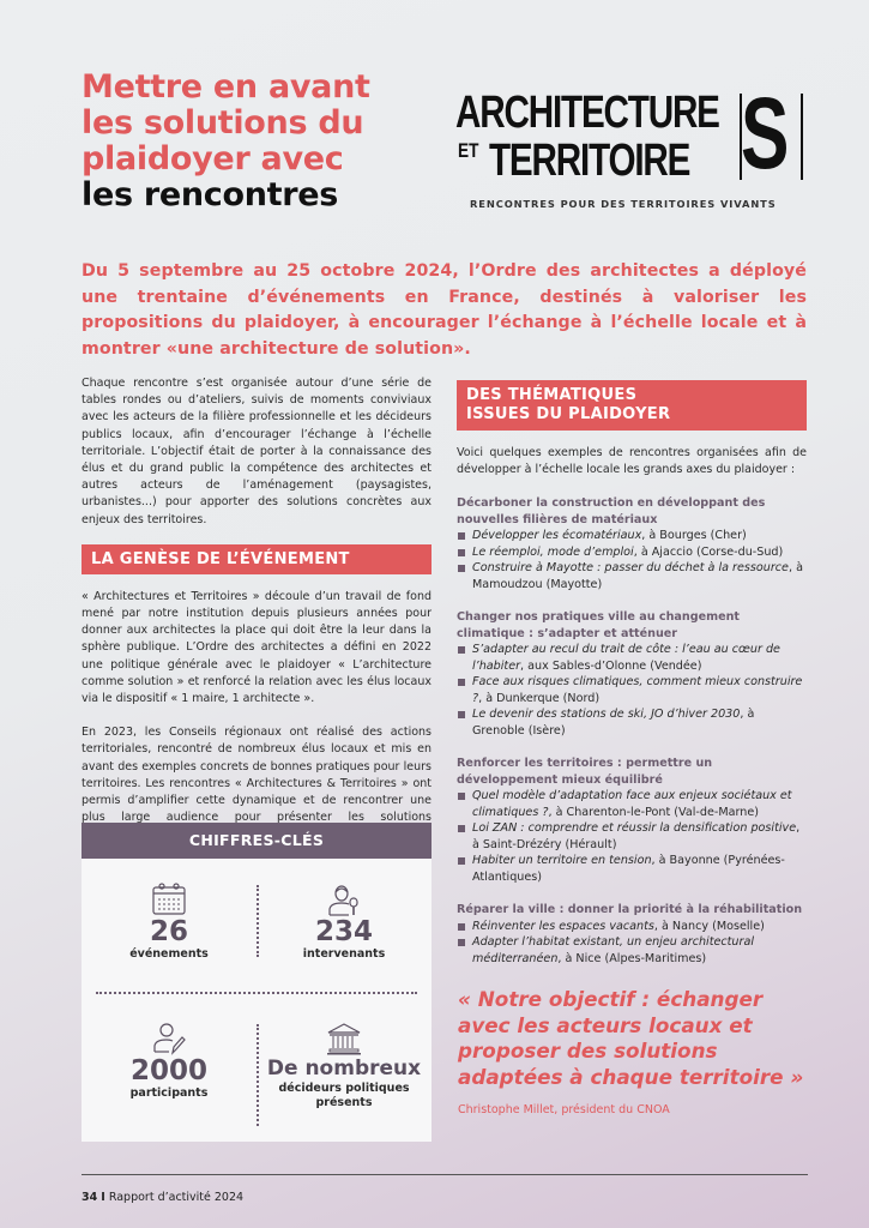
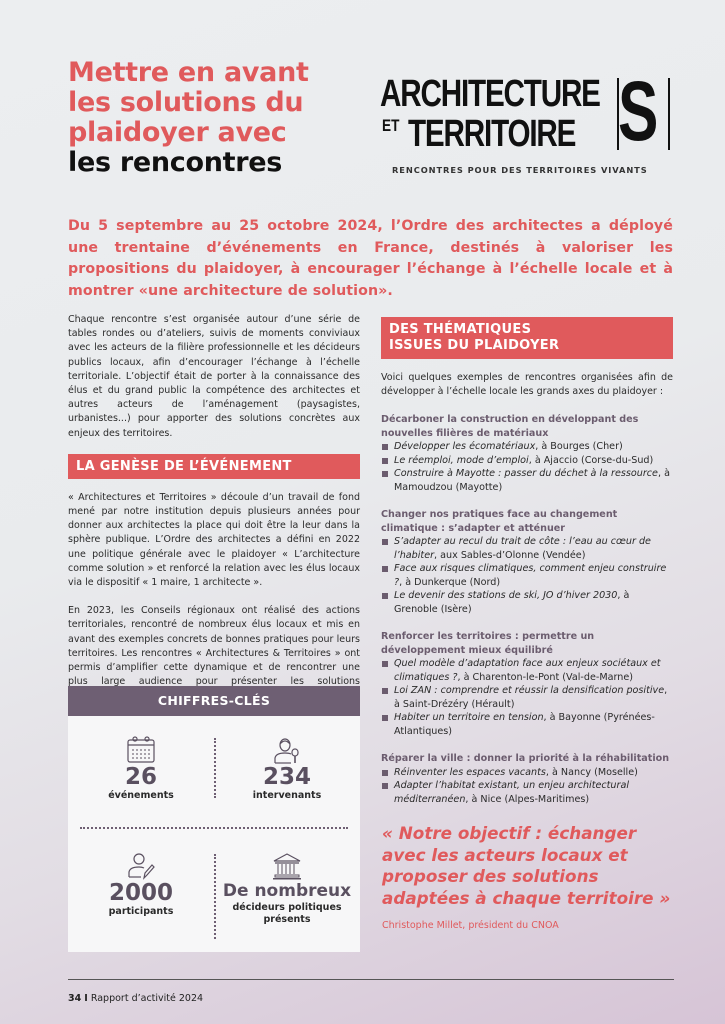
  Mettre en avant
  les solutions du
  plaidoyer avec
  les rencontres
  ARCHITECTURE
  ET
  TERRITOIRE
  S
  RENCONTRES POUR DES TERRITOIRES VIVANTS
  Du 5 septembre au 25 octobre 2024, l’Ordre des architectes a déployé une trentaine d’événements en France, destinés à valoriser les propositions du plaidoyer, à encourager l’échange à l’échelle locale et à montrer «une architecture de solution».
  Chaque rencontre s’est organisée autour d’une série de tables rondes ou d’ateliers, suivis de moments conviviaux avec les acteurs de la filière professionnelle et les décideurs publics locaux, afin d’encourager l’échange à l’échelle territoriale. L’objectif était de porter à la connaissance des élus et du grand public la compétence des architectes et autres acteurs de l’aménagement (paysagistes, urbanistes...) pour apporter des solutions concrètes aux enjeux des territoires.
  LA GENÈSE DE L’ÉVÉNEMENT
  « Architectures et Territoires » découle d’un travail de fond mené par notre institution depuis plusieurs années pour donner aux architectes la place qui doit être la leur dans la sphère publique. L’Ordre des architectes a défini en 2022 une politique générale avec le plaidoyer « L’architecture comme solution » et renforcé la relation avec les élus locaux via le dispositif « 1 maire, 1 architecte ».
  En 2023, les Conseils régionaux ont réalisé des actions territoriales, rencontré de nombreux élus locaux et mis en avant des exemples concrets de bonnes pratiques pour leurs territoires. Les rencontres « Architectures & Territoires » ont permis d’amplifier cette dynamique et de rencontrer une plus large audience pour présenter les solutions
  CHIFFRES-CLÉS
  26
  événements
  234
  intervenants
  2000
  participants
  De nombreux
  décideurs politiques présents
  DES THÉMATIQUES
  ISSUES DU PLAIDOYER
  Voici quelques exemples de rencontres organisées afin de développer à l’échelle locale les grands axes du plaidoyer :
  Décarboner la construction en développant des nouvelles filières de matériaux
  Développer les écomatériaux, à Bourges (Cher)
  Le réemploi, mode d’emploi, à Ajaccio (Corse-du-Sud)
  Construire à Mayotte : passer du déchet à la ressource, à Mamoudzou (Mayotte)
- Changer nos pratiques ville au changement climatique : s’adapter et atténuer
+ Changer nos pratiques face au changement climatique : s’adapter et atténuer
  S’adapter au recul du trait de côte : l’eau au cœur de l’habiter, aux Sables-d’Olonne (Vendée)
- Face aux risques climatiques, comment mieux construire ?, à Dunkerque (Nord)
+ Face aux risques climatiques, comment enjeu construire ?, à Dunkerque (Nord)
  Le devenir des stations de ski, JO d’hiver 2030, à Grenoble (Isère)
  Renforcer les territoires : permettre un développement mieux équilibré
  Quel modèle d’adaptation face aux enjeux sociétaux et climatiques ?, à Charenton-le-Pont (Val-de-Marne)
  Loi ZAN : comprendre et réussir la densification positive, à Saint-Drézéry (Hérault)
  Habiter un territoire en tension, à Bayonne (Pyrénées-Atlantiques)
  Réparer la ville : donner la priorité à la réhabilitation
  Réinventer les espaces vacants, à Nancy (Moselle)
  Adapter l’habitat existant, un enjeu architectural méditerranéen, à Nice (Alpes-Maritimes)
  « Notre objectif : échanger avec les acteurs locaux et proposer des solutions adaptées à chaque territoire »
  Christophe Millet, président du CNOA
  34 I Rapport d’activité 2024
